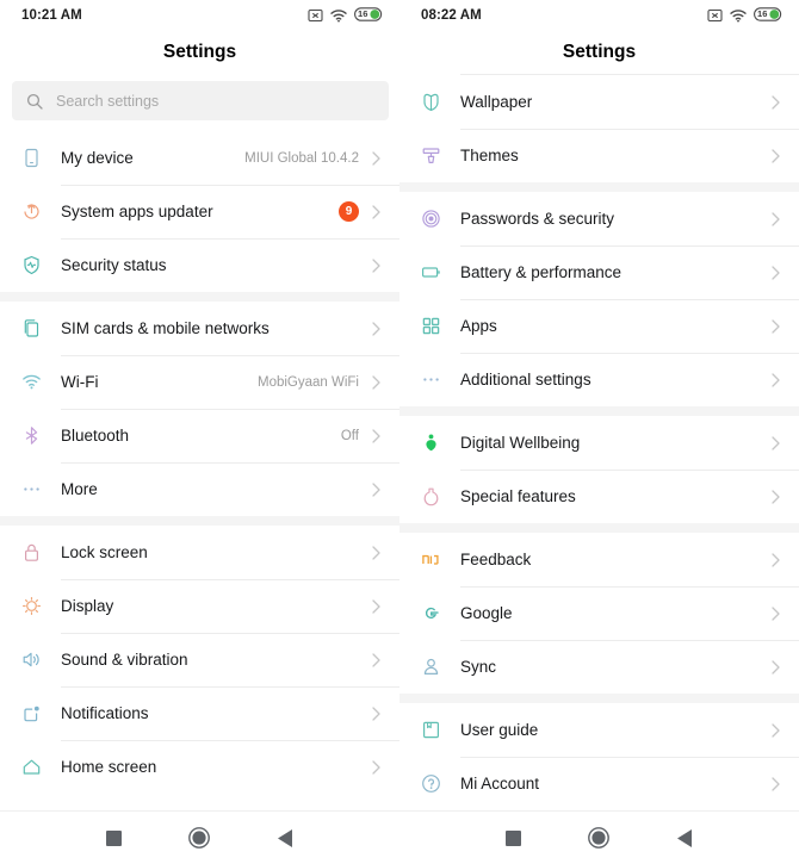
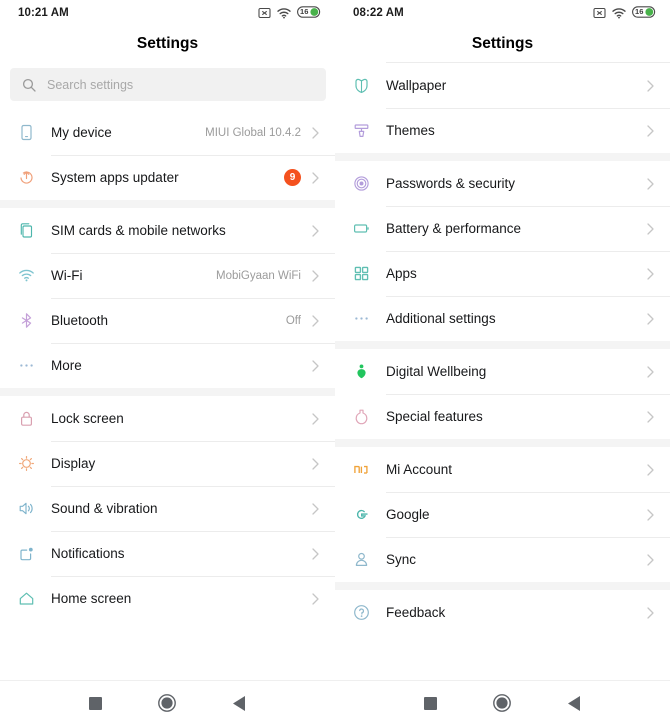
  10:21 AM
  16
  Settings
  Search settings
  My device
  MIUI Global 10.4.2
  System apps updater
  9
- Security status
  SIM cards & mobile networks
  Wi-Fi
  MobiGyaan WiFi
  Bluetooth
  Off
  More
  Lock screen
  Display
  Sound & vibration
  Notifications
  Home screen
  08:22 AM
  16
  Settings
  Wallpaper
  Themes
  Passwords & security
  Battery & performance
  Apps
  Additional settings
  Digital Wellbeing
  Special features
- Feedback
+ Mi Account
  Google
  Sync
- User guide
- Mi Account
+ Feedback
